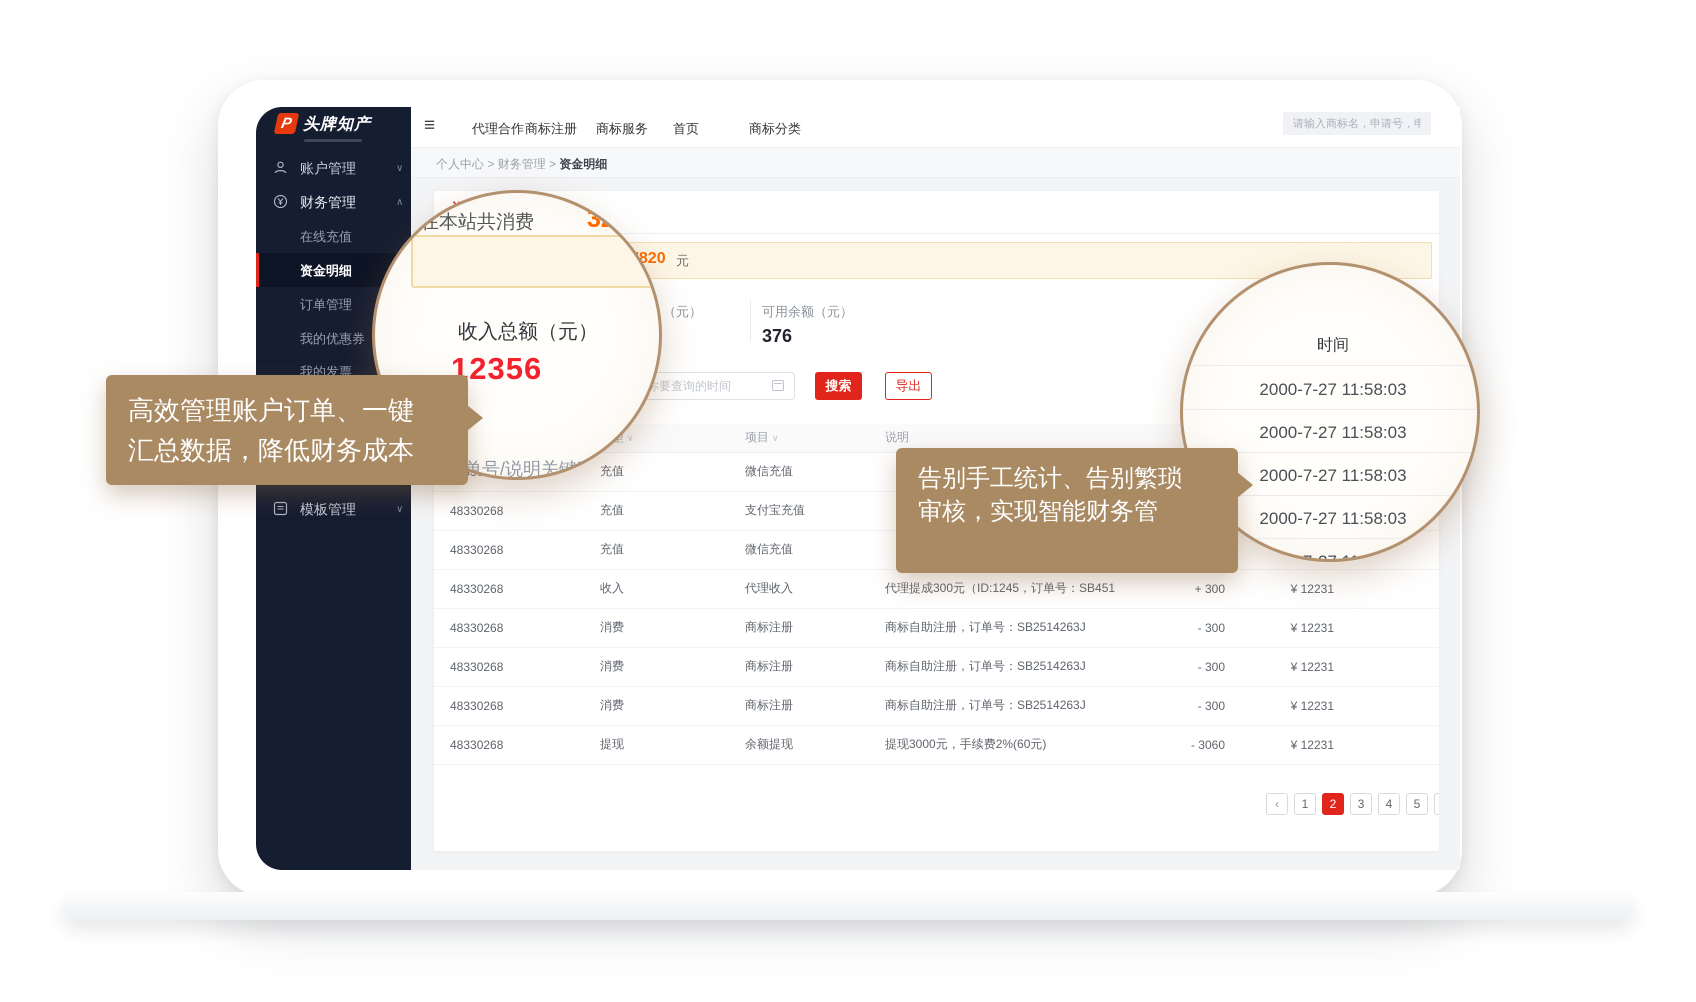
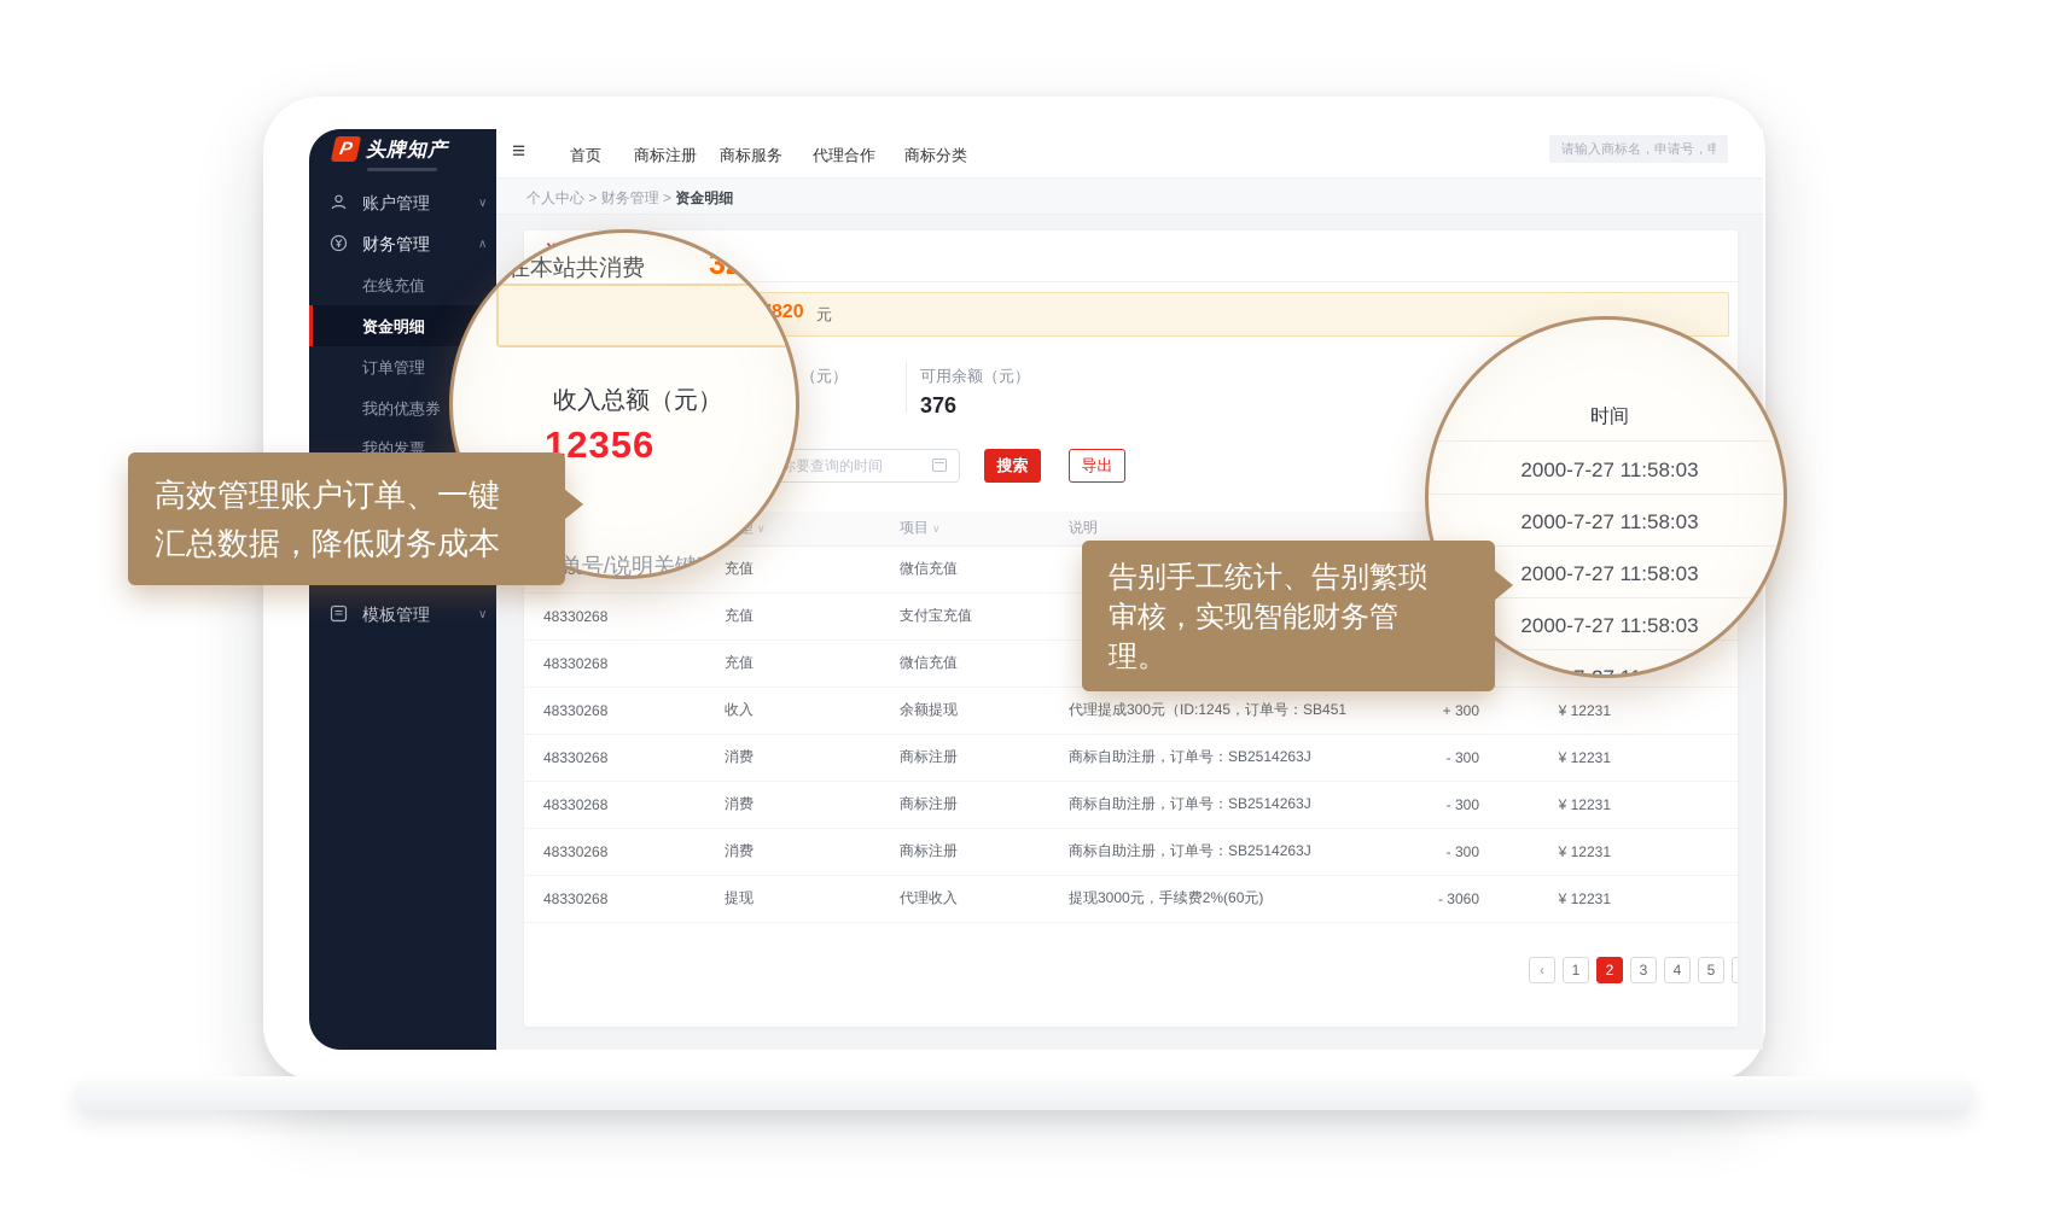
  头牌知产
  账户管理
  ∨
  财务管理
  ∧
  在线充值
  资金明细
  订单管理
  我的优惠券
  我的发票
  模板管理
  ∨
  ≡
- 代理合作
+ 首页
  商标注册
  商标服务
- 首页
+ 代理合作
  商标分类
  请输入商标名，申请号，申
  个人中心 > 财务管理 > 资金明细
  元
  （元）
  可用余额（元）
  376
  你要查询的时间
  搜索
  导出
  48330268	充值	支付宝充值
  48330268	充值	微信充值
- 48330268	收入	代理收入	代理提成300元（ID:1245，订单号：SB451	+ 300	¥ 12231
+ 48330268	收入	余额提现	代理提成300元（ID:1245，订单号：SB451	+ 300	¥ 12231
  48330268	消费	商标注册	商标自助注册，订单号：SB2514263J	- 300	¥ 12231
  48330268	消费	商标注册	商标自助注册，订单号：SB2514263J	- 300	¥ 12231
  48330268	消费	商标注册	商标自助注册，订单号：SB2514263J	- 300	¥ 12231
- 48330268	提现	余额提现	提现3000元，手续费2%(60元)	- 3060	¥ 12231
+ 48330268	提现	代理收入	提现3000元，手续费2%(60元)	- 3060	¥ 12231
  ‹
  1
  2
  3
  4
  5
  您在本站共消费
  32124
  收入总额（元）
  12356
  单号/说明关键字
  时间
  2000-7-27 11:58:03
  2000-7-27 11:58:03
  2000-7-27 11:58:03
  2000-7-27 11:58:03
  高效管理账户订单、一键
  汇总数据，降低财务成本
  告别手工统计、告别繁琐
  审核，实现智能财务管
+ 理。
